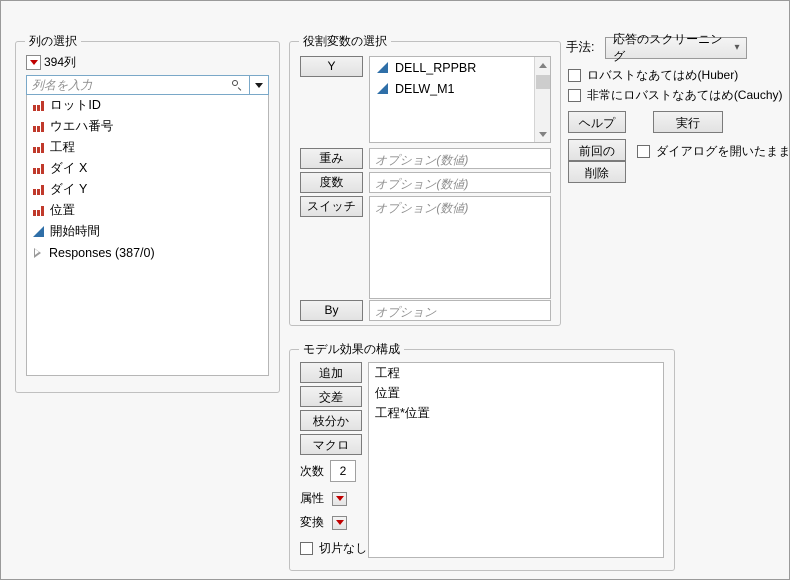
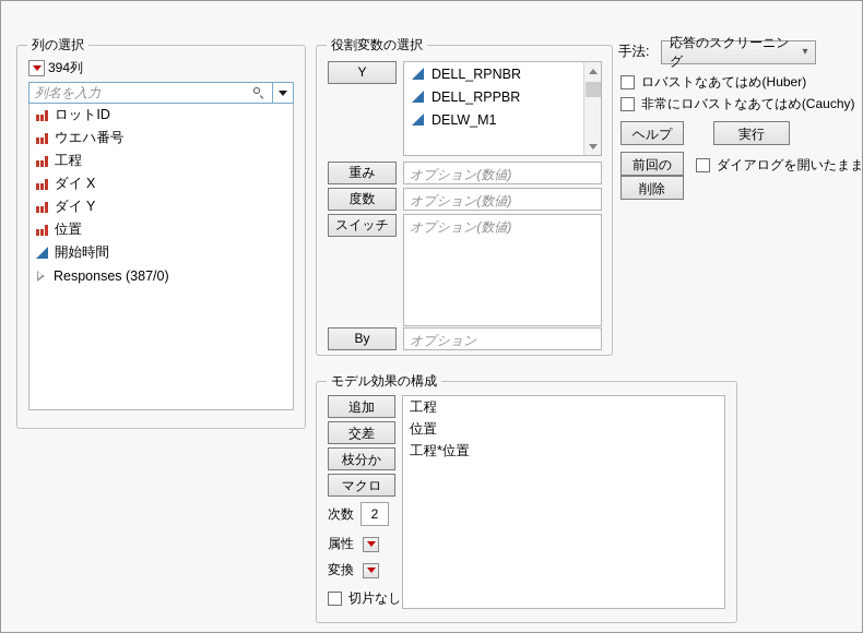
  列の選択
  394列
  列名を入力
  ロットID
  ウエハ番号
  工程
  ダイ X
  ダイ Y
  位置
  開始時間
  Responses (387/0)
  役割変数の選択
  Y
+ DELL_RPNBR
  DELL_RPPBR
  DELW_M1
  重み
  オプション(数値)
  度数
  オプション(数値)
  スイッチ
  オプション(数値)
  By
  オプション
  手法:
  応答のスクリーニング
  ▾
  ロバストなあてはめ(Huber)
  非常にロバストなあてはめ(Cauchy)
  ヘルプ
  実行
  ダイアログを開いたまま
  削除
  モデル効果の構成
  追加
  交差
  枝分か
  マクロ
  次数
  2
  属性
  変換
  切片なし
  工程
  位置
  工程*位置
